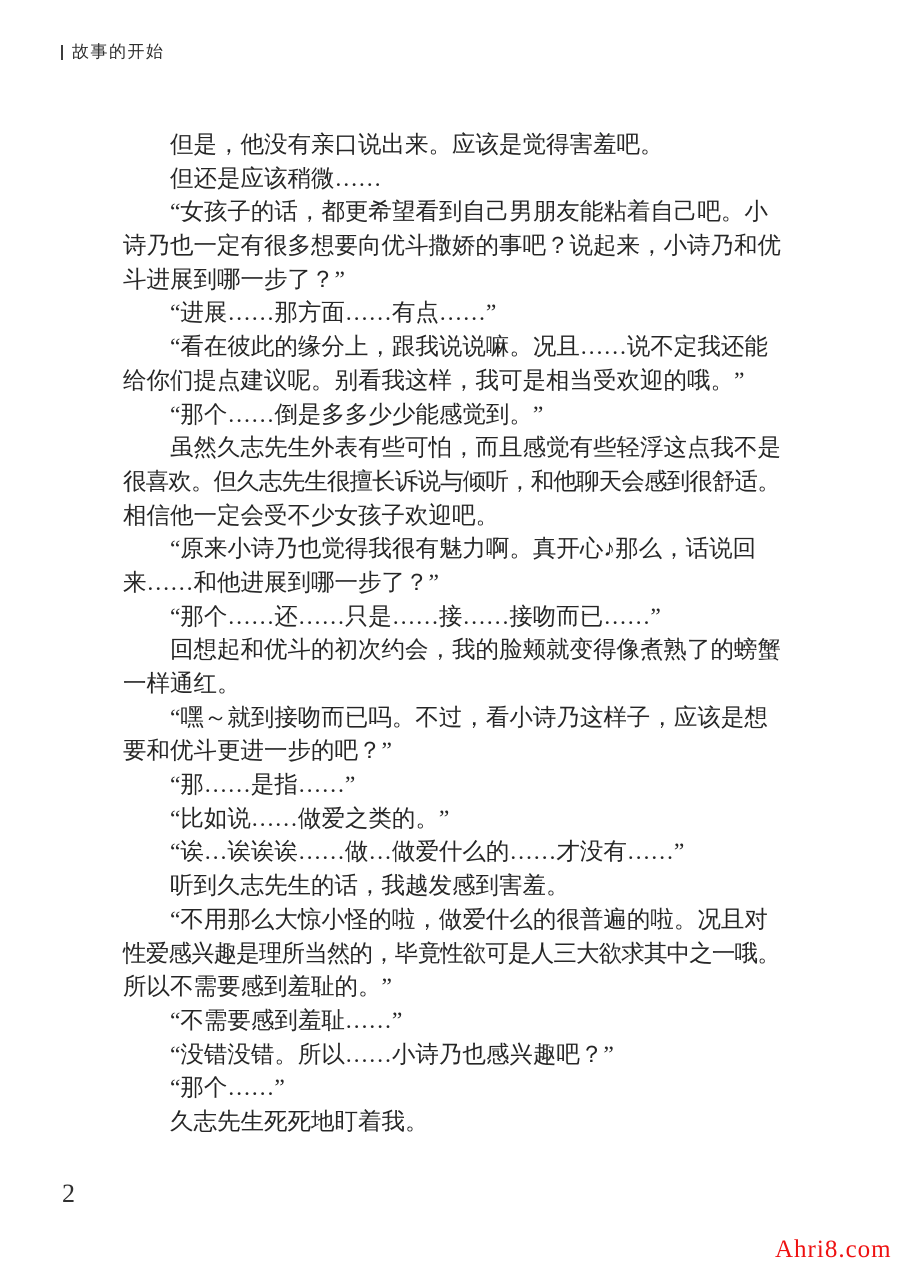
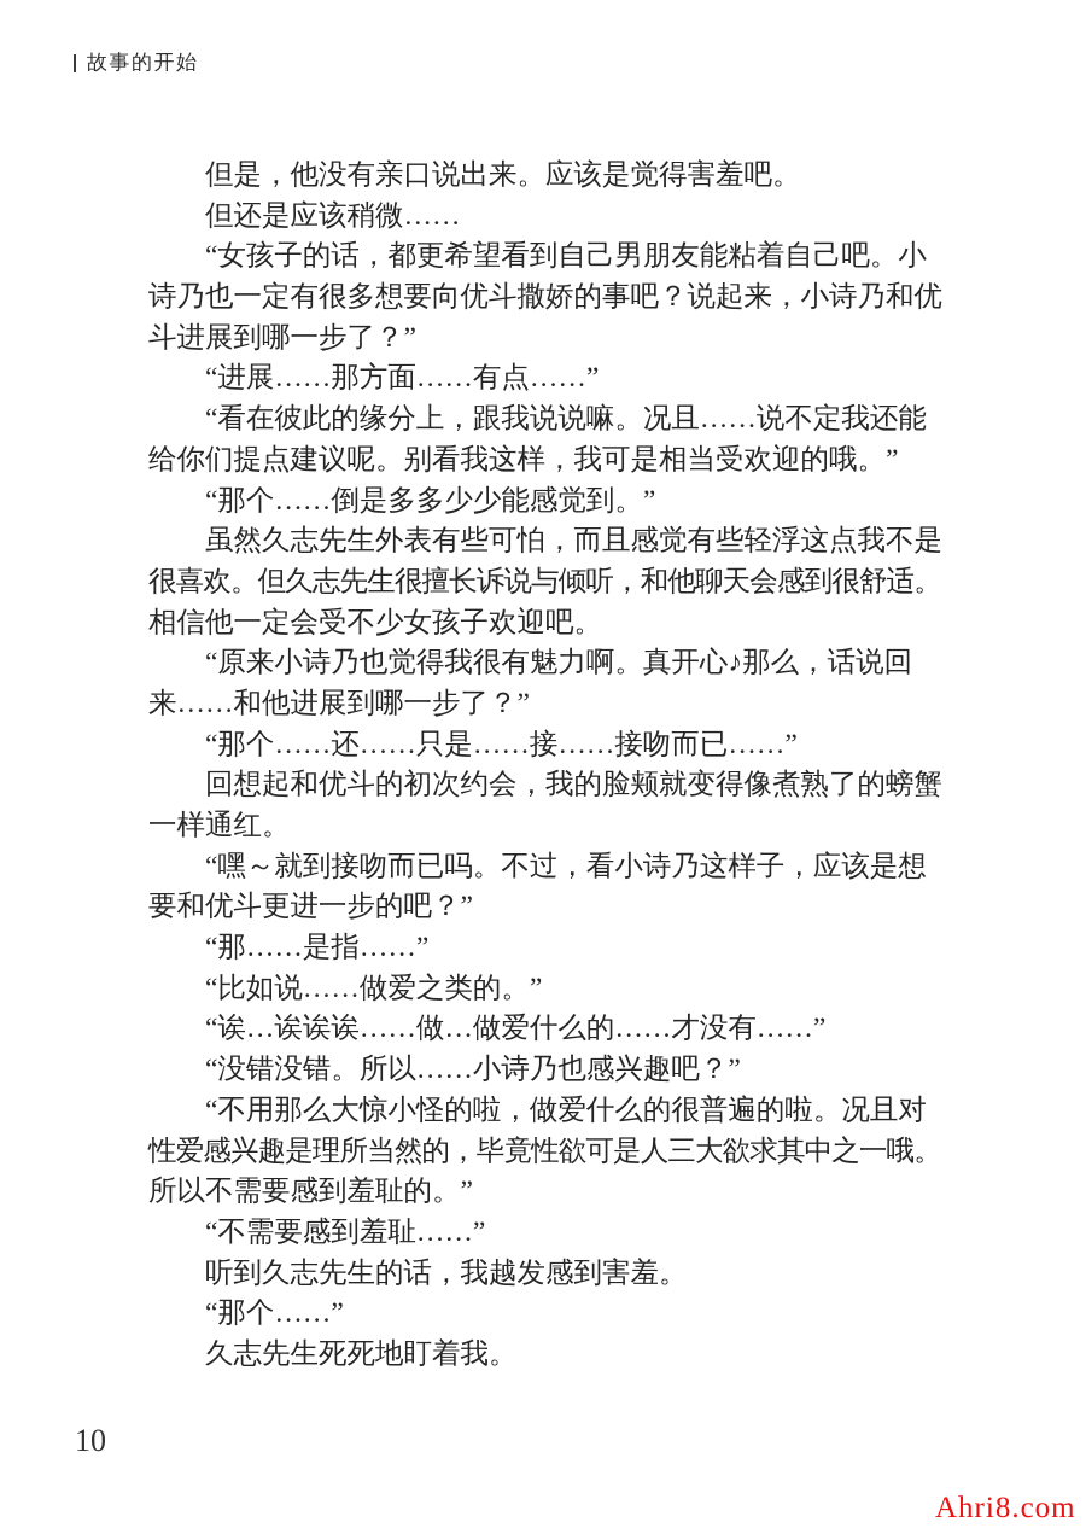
  故事的开始
  但是，他没有亲口说出来。应该是觉得害羞吧。
  但还是应该稍微……
  “女孩子的话，都更希望看到自己男朋友能粘着自己吧。小
  诗乃也一定有很多想要向优斗撒娇的事吧？说起来，小诗乃和优
  斗进展到哪一步了？”
  “进展……那方面……有点……”
  “看在彼此的缘分上，跟我说说嘛。况且……说不定我还能
  给你们提点建议呢。别看我这样，我可是相当受欢迎的哦。”
  “那个……倒是多多少少能感觉到。”
  虽然久志先生外表有些可怕，而且感觉有些轻浮这点我不是
  很喜欢。但久志先生很擅长诉说与倾听，和他聊天会感到很舒适。
  相信他一定会受不少女孩子欢迎吧。
  “原来小诗乃也觉得我很有魅力啊。真开心♪那么，话说回
  来……和他进展到哪一步了？”
  “那个……还……只是……接……接吻而已……”
  回想起和优斗的初次约会，我的脸颊就变得像煮熟了的螃蟹
  一样通红。
  “嘿～就到接吻而已吗。不过，看小诗乃这样子，应该是想
  要和优斗更进一步的吧？”
  “那……是指……”
  “比如说……做爱之类的。”
  “诶…诶诶诶……做…做爱什么的……才没有……”
- 听到久志先生的话，我越发感到害羞。
+ “没错没错。所以……小诗乃也感兴趣吧？”
  “不用那么大惊小怪的啦，做爱什么的很普遍的啦。况且对
  性爱感兴趣是理所当然的，毕竟性欲可是人三大欲求其中之一哦。
  所以不需要感到羞耻的。”
  “不需要感到羞耻……”
- “没错没错。所以……小诗乃也感兴趣吧？”
+ 听到久志先生的话，我越发感到害羞。
  “那个……”
  久志先生死死地盯着我。
- 2
+ 10
  Ahri8.com
